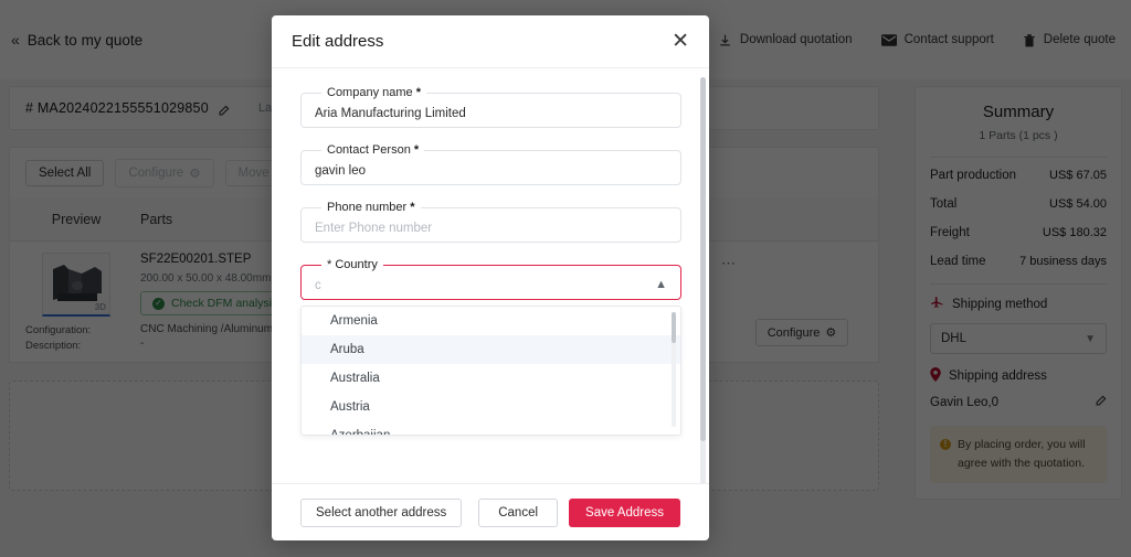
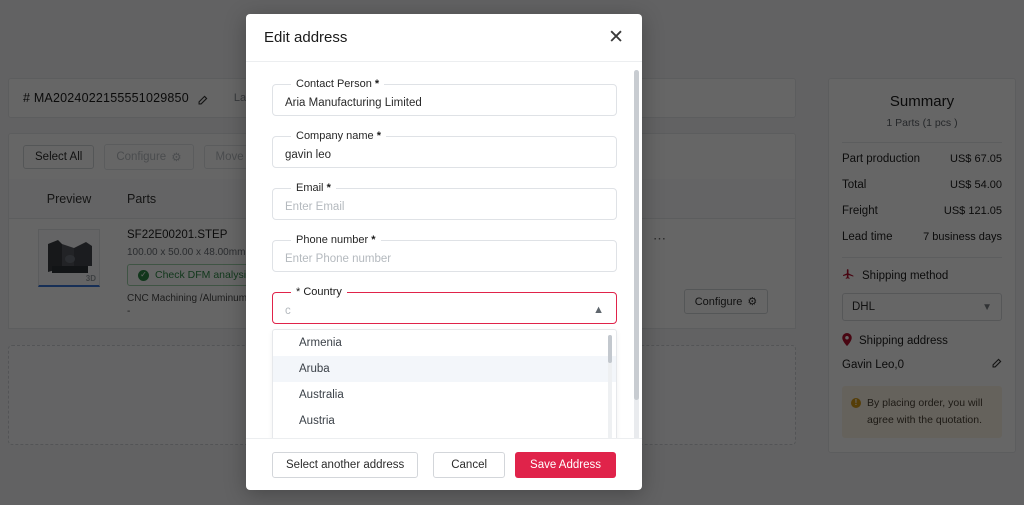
- «
- Back to my quote
- Download quotation
- Contact support
- Delete quote
  # MA2024022155551029850
  Select All
  Configure
  ⚙
  Preview
  Parts
  3D
- Configuration:
- Description:
  SF22E00201.STEP
- 200.00 x 50.00 x 48.00mm
+ 100.00 x 50.00 x 48.00mm
  ✓
  Check DFM analysi
  CNC Machining /Aluminum
  -
  ⋯
  Configure
  ⚙
  Summary
  1 Parts (1 pcs )
  Part production
  US$ 67.05
  Total
  US$ 54.00
  Freight
- US$ 180.32
+ US$ 121.05
  Lead time
  7 business days
  Shipping method
  DHL
  ▼
  Shipping address
  Gavin Leo,0
  !
  By placing order, you will agree with the quotation.
  Edit address
  ✕
- Company name *
+ Contact Person *
  Aria Manufacturing Limited
- Contact Person *
+ Company name *
  gavin leo
+ Email *
+ Enter Email
  Phone number *
  Enter Phone number
  * Country
  c
  ▲
  Armenia
  Aruba
  Australia
  Austria
  Select another address
  Cancel
  Save Address
